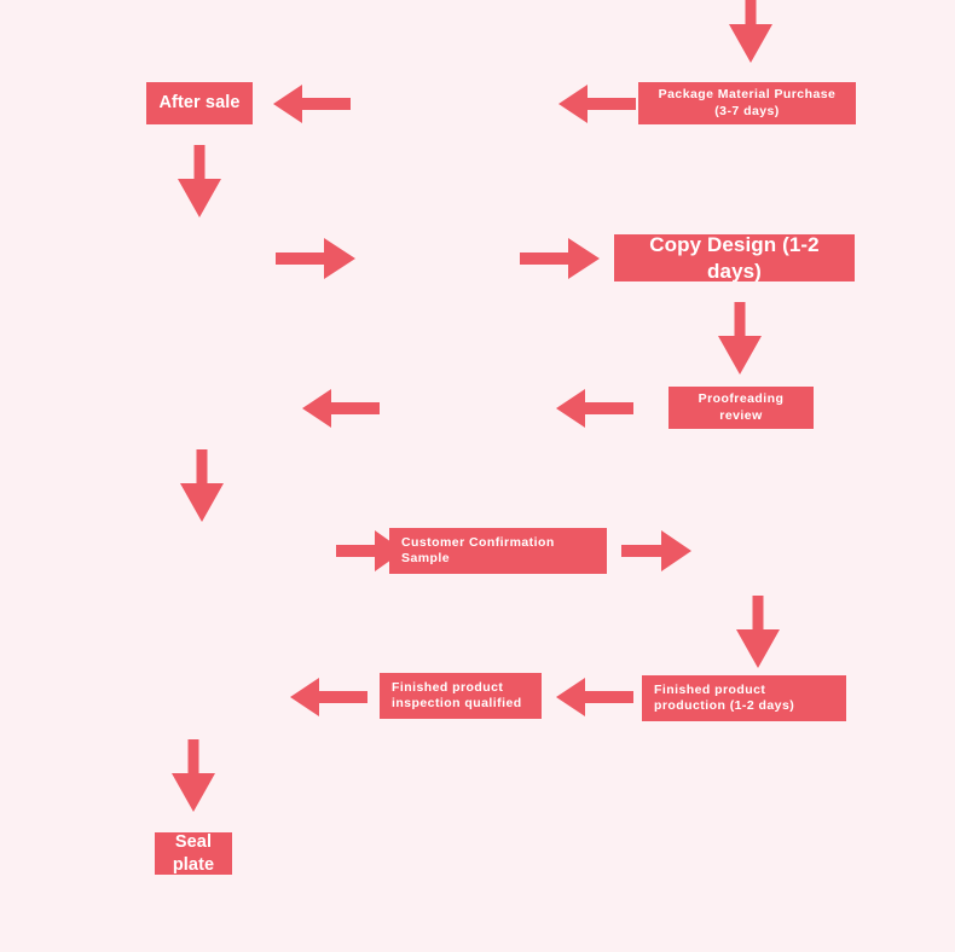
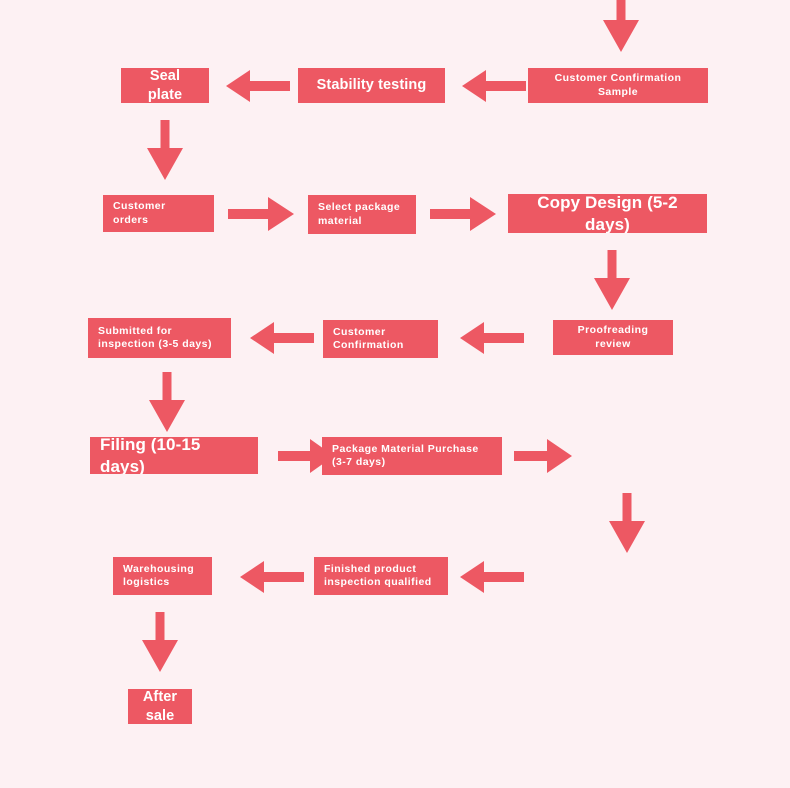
- Package Material Purchase (3-7 days)
+ Customer Confirmation Sample
+ Stability testing
- After sale
+ Seal plate
+ Customer orders
+ Select package material
- Copy Design (1-2 days)
+ Copy Design (5-2 days)
  Proofreading review
+ Customer Confirmation
+ Submitted for inspection (3-5 days)
+ Filing (10-15 days)
- Customer Confirmation Sample
+ Package Material Purchase (3-7 days)
- Finished product production (1-2 days)
  Finished product inspection qualified
+ Warehousing logistics
- Seal plate
+ After sale
